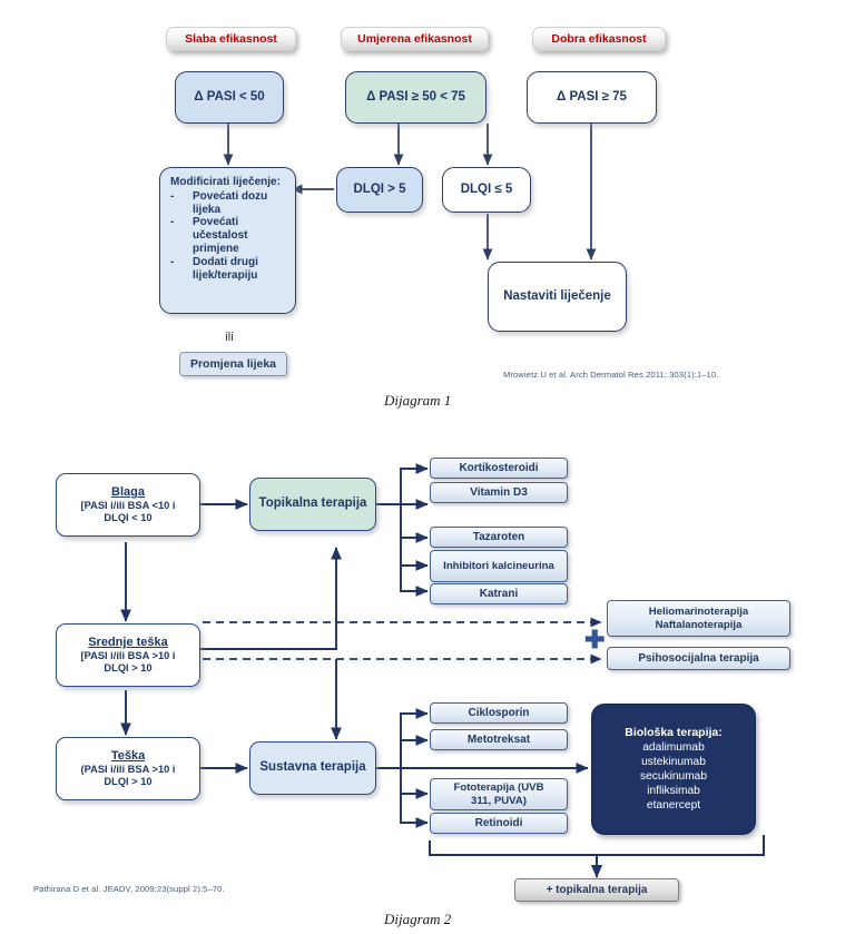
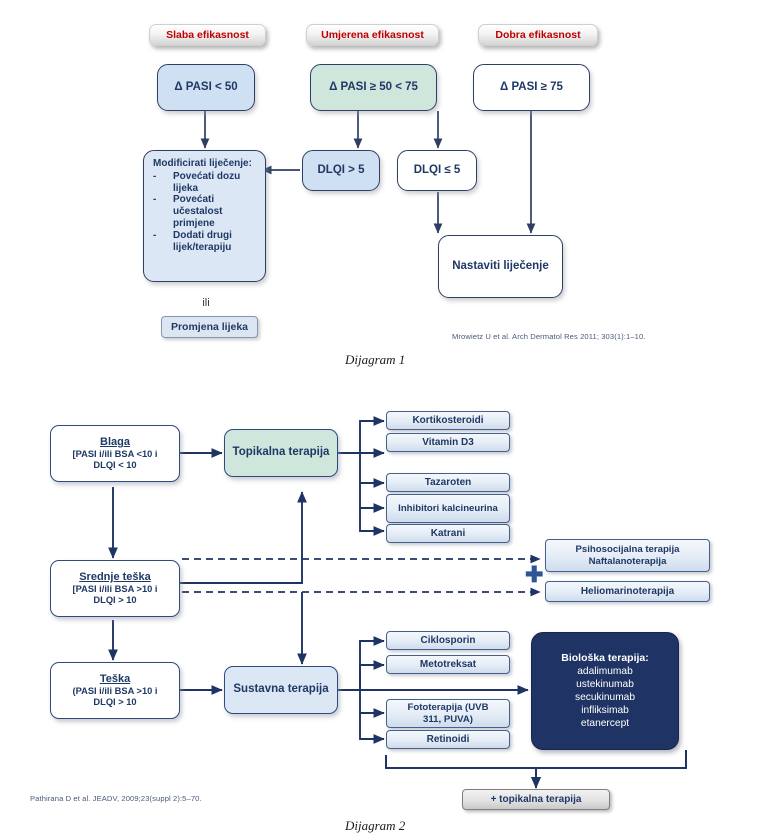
  Slaba efikasnost
  Umjerena efikasnost
  Dobra efikasnost
  Δ PASI < 50
  Δ PASI ≥ 50 < 75
  Δ PASI ≥ 75
  Modificirati liječenje:
  -
  Povećati dozu lijeka
  -
  Povećati učestalost primjene
  -
  Dodati drugi lijek/terapiju
  DLQI > 5
  DLQI ≤ 5
  Nastaviti liječenje
  ili
  Promjena lijeka
  Mrowietz U et al. Arch Dermatol Res 2011; 303(1):1–10.
  Dijagram 1
  Blaga
  [PASI i/ili BSA <10 i
  DLQI < 10
  Srednje teška
  [PASI i/ili BSA >10 i
  DLQI > 10
  Teška
  (PASI i/ili BSA >10 i
  DLQI > 10
  Topikalna terapija
  Sustavna terapija
  Kortikosteroidi
  Vitamin D3
  Tazaroten
  Inhibitori kalcineurina
  Katrani
  ✚
- Heliomarinoterapija
+ Psihosocijalna terapija
  Naftalanoterapija
- Psihosocijalna terapija
+ Heliomarinoterapija
  Ciklosporin
  Metotreksat
  Fototerapija (UVB
  311, PUVA)
  Retinoidi
  Biološka terapija:
  adalimumab
  ustekinumab
  secukinumab
  infliksimab
  etanercept
  + topikalna terapija
  Pathirana D et al. JEADV, 2009;23(suppl 2):5–70.
  Dijagram 2
